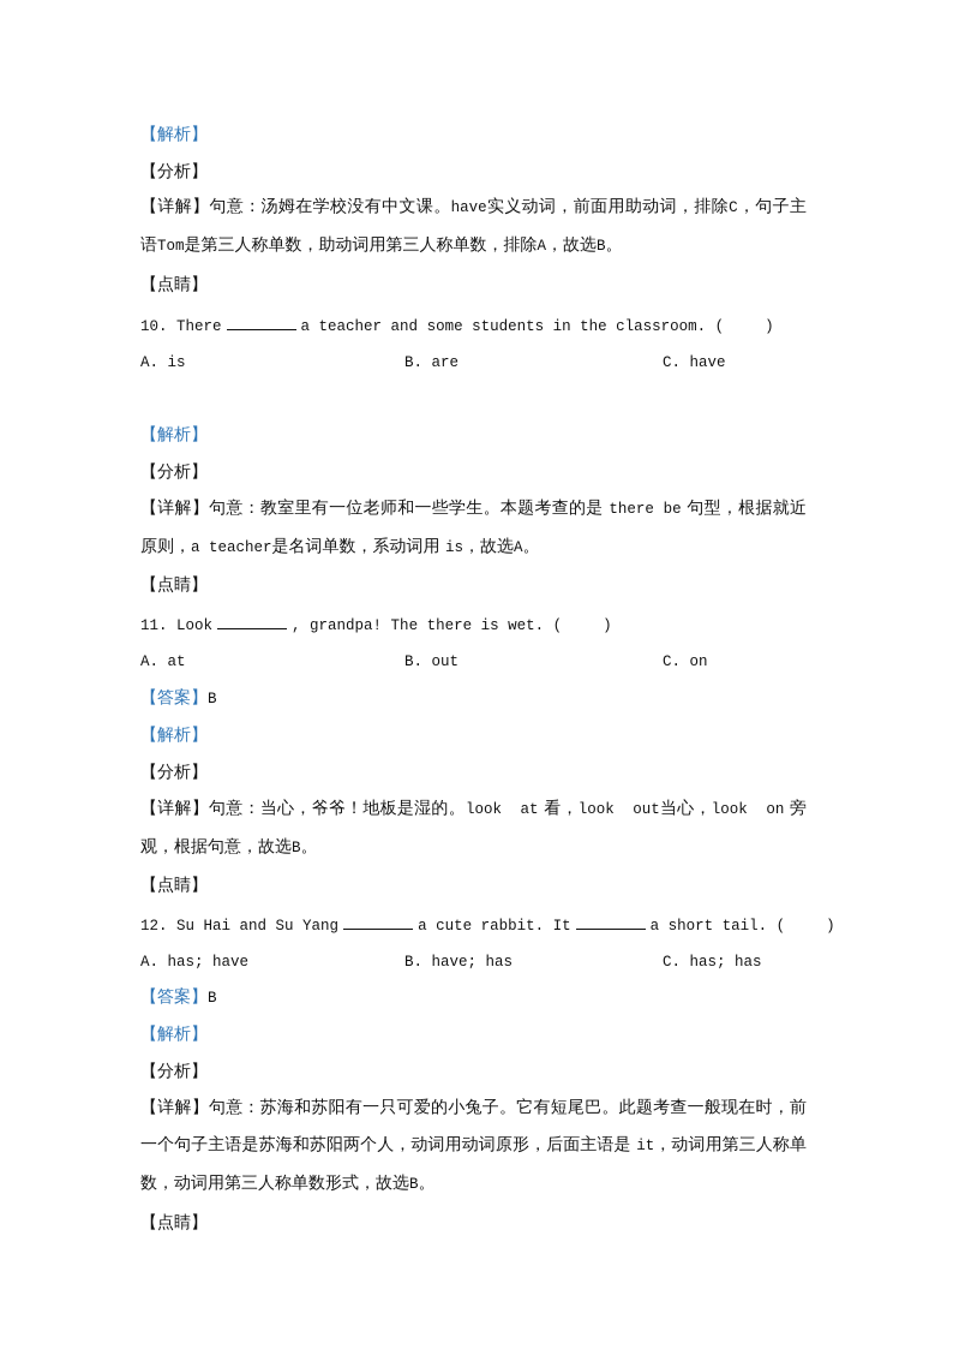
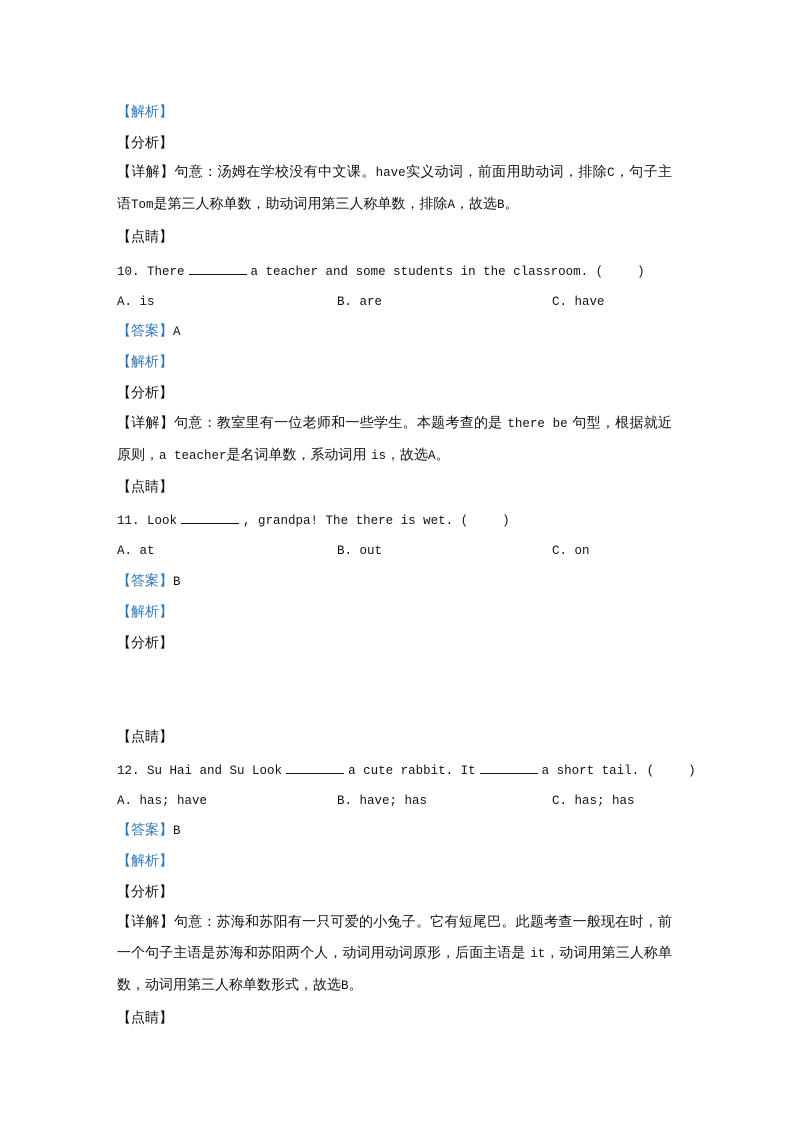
  【解析】
  【分析】
  【详解】句意：汤姆在学校没有中文课。have实义动词，前面用助动词，排除C，句子主语Tom是第三人称单数，助动词用第三人称单数，排除A，故选B。
  【点睛】
  10. There a teacher and some students in the classroom. ( )
  A. is
  B. are
  C. have
+ 【答案】A
  【解析】
  【分析】
  【详解】句意：教室里有一位老师和一些学生。本题考查的是 there be 句型，根据就近原则，a teacher是名词单数，系动词用 is，故选A。
  【点睛】
  11. Look , grandpa! The there is wet. ( )
  A. at
  B. out
  C. on
  【答案】B
  【解析】
  【分析】
- 【详解】句意：当心，爷爷！地板是湿的。look at 看，look out当心，look on 旁观，根据句意，故选B。
  【点睛】
- 12. Su Hai and Su Yang a cute rabbit. It a short tail. ( )
+ 12. Su Hai and Su Look a cute rabbit. It a short tail. ( )
  A. has; have
  B. have; has
  C. has; has
  【答案】B
  【解析】
  【分析】
  【详解】句意：苏海和苏阳有一只可爱的小兔子。它有短尾巴。此题考查一般现在时，前一个句子主语是苏海和苏阳两个人，动词用动词原形，后面主语是 it，动词用第三人称单数，动词用第三人称单数形式，故选B。
  【点睛】
